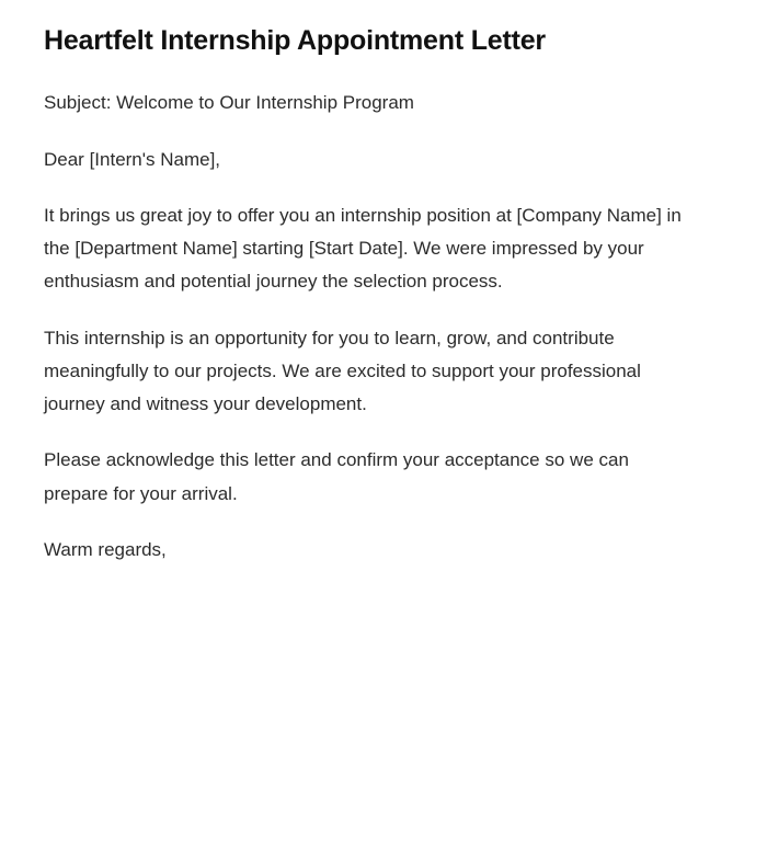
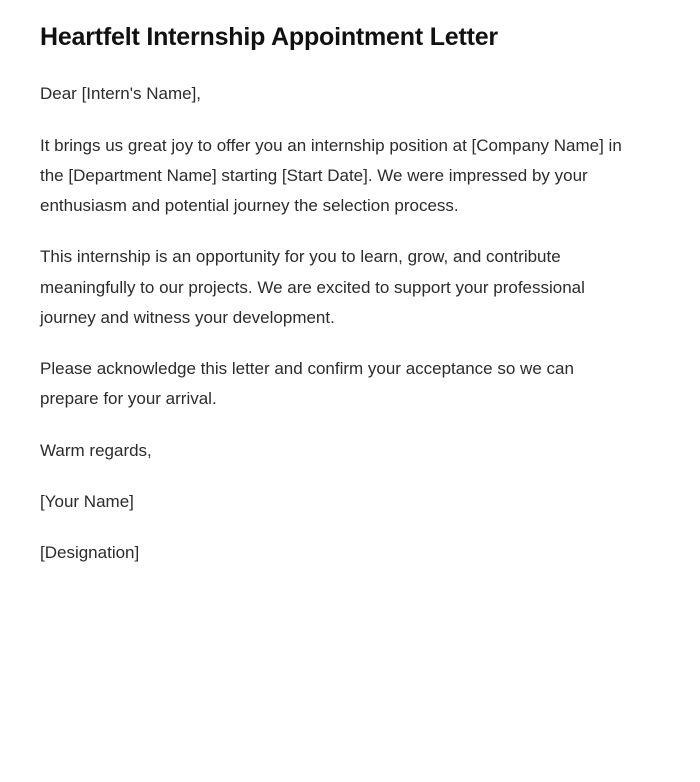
  Heartfelt Internship Appointment Letter
- Subject: Welcome to Our Internship Program
  Dear [Intern's Name],
  It brings us great joy to offer you an internship position at [Company Name] in the [Department Name] starting [Start Date]. We were impressed by your enthusiasm and potential journey the selection process.
  This internship is an opportunity for you to learn, grow, and contribute meaningfully to our projects. We are excited to support your professional journey and witness your development.
  Please acknowledge this letter and confirm your acceptance so we can prepare for your arrival.
  Warm regards,
+ [Your Name]
+ [Designation]
